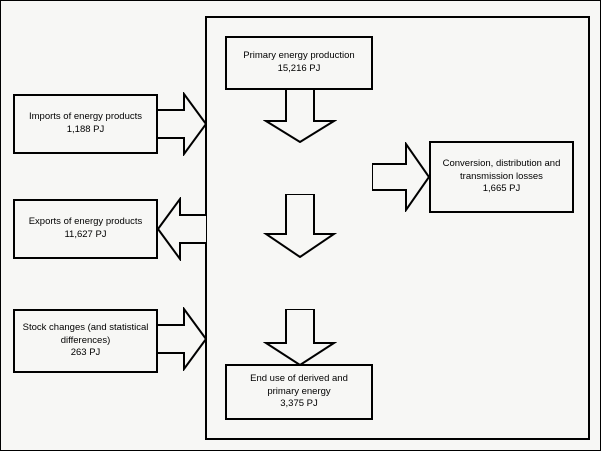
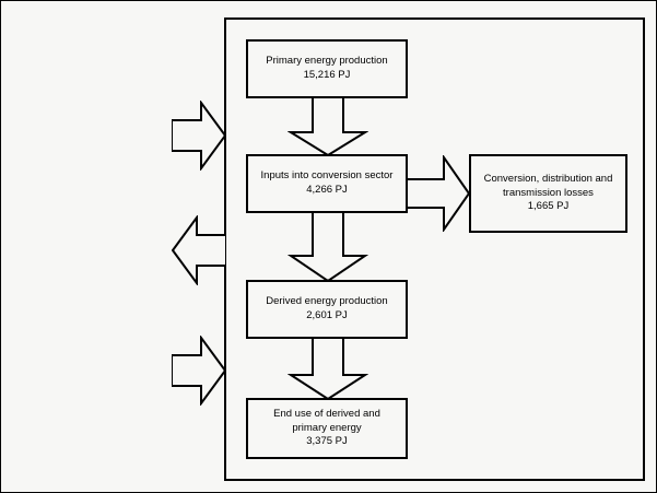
  Primary energy production
  15,216 PJ
+ Inputs into conversion sector
+ 4,266 PJ
+ Derived energy production
+ 2,601 PJ
  End use of derived and
  primary energy
  3,375 PJ
  Conversion, distribution and
  transmission losses
  1,665 PJ
- Imports of energy products
- 1,188 PJ
- Exports of energy products
- 11,627 PJ
- Stock changes (and statistical
- differences)
- 263 PJ
